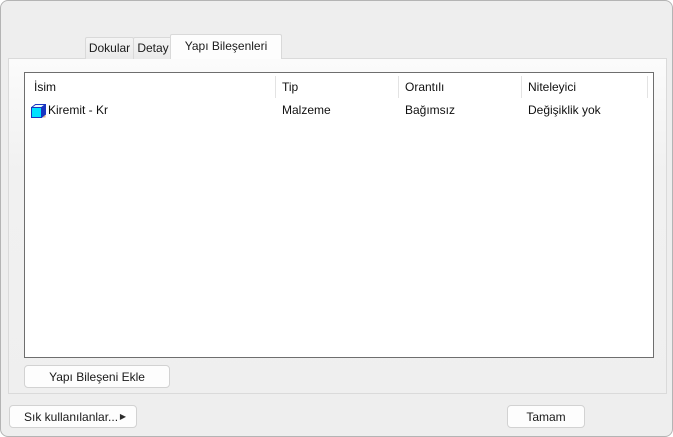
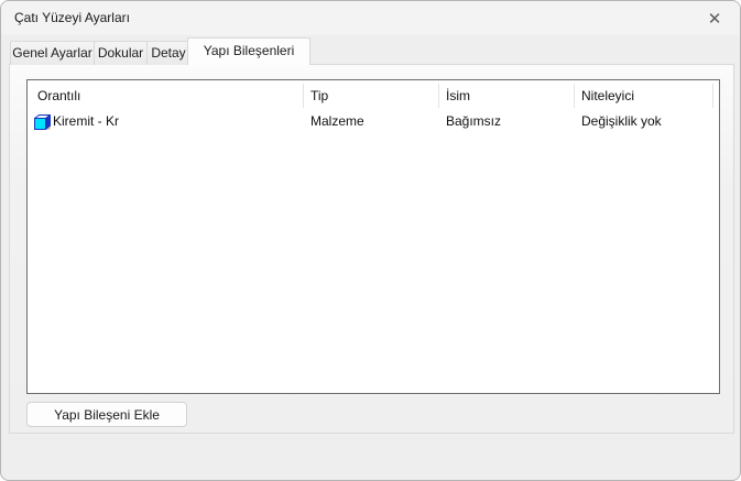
+ Çatı Yüzeyi Ayarları
+ ✕
+ Genel Ayarlar
  Dokular
  Detay
  Yapı Bileşenleri
- İsim
+ Orantılı
  Tip
- Orantılı
+ İsim
  Niteleyici
  Kiremit - Kr
  Malzeme
  Bağımsız
  Değişiklik yok
  Yapı Bileşeni Ekle
- Sık kullanılanlar...
- ▶
- Tamam
